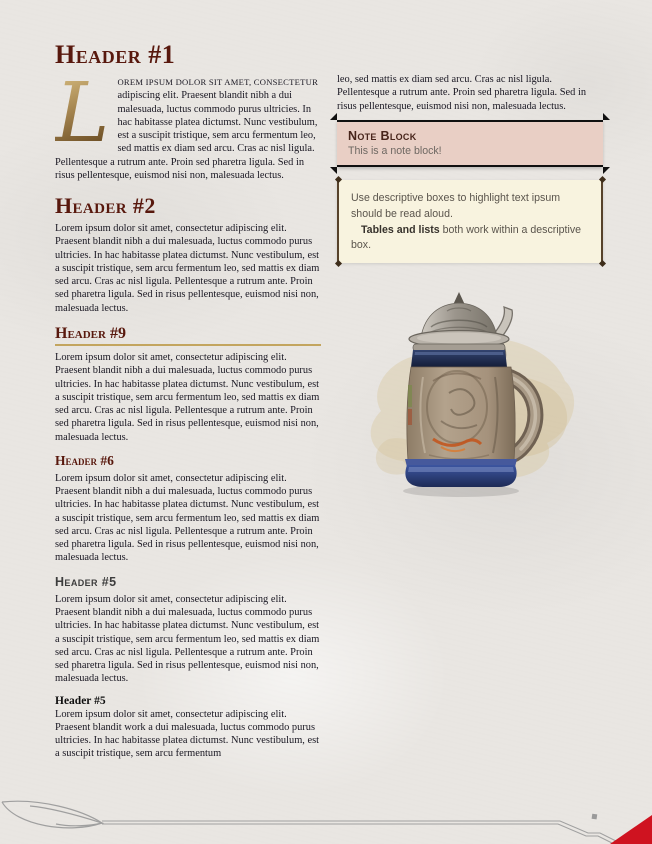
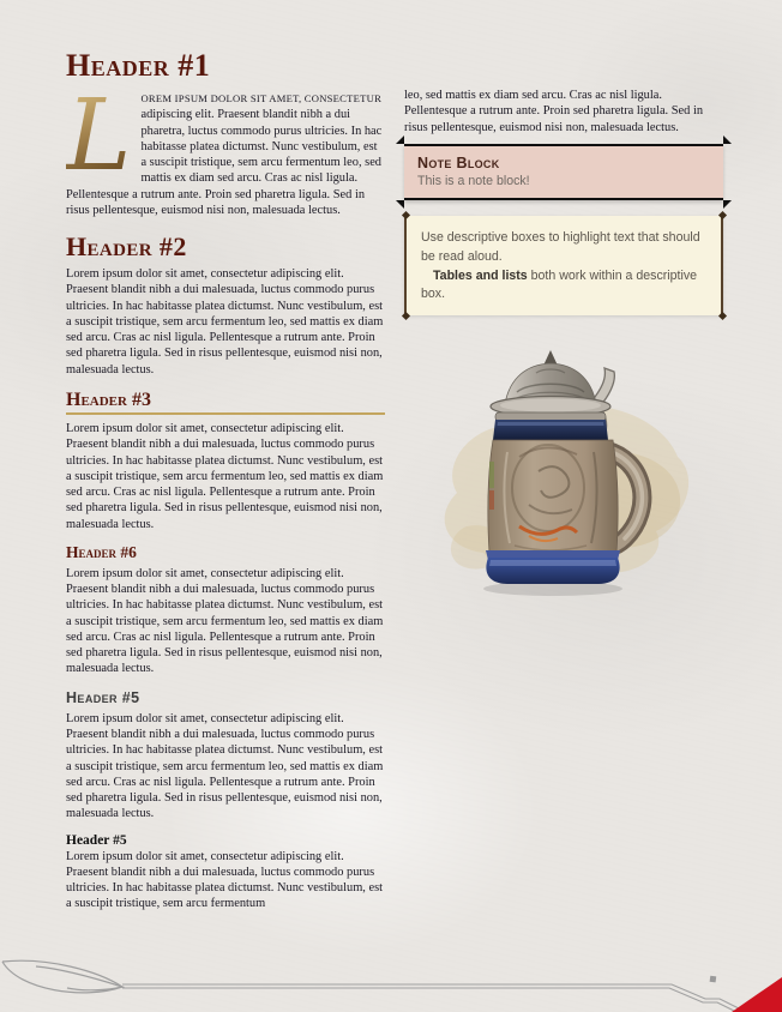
  Header #1
  L
- OREM IPSUM DOLOR SIT AMET, CONSECTETUR adipiscing elit. Praesent blandit nibh a dui malesuada, luctus commodo purus ultricies. In hac habitasse platea dictumst. Nunc vestibulum, est a suscipit tristique, sem arcu fermentum leo, sed mattis ex diam sed arcu. Cras ac nisl ligula. Pellentesque a rutrum ante. Proin sed pharetra ligula. Sed in risus pellentesque, euismod nisi non, malesuada lectus.
+ OREM IPSUM DOLOR SIT AMET, CONSECTETUR adipiscing elit. Praesent blandit nibh a dui pharetra, luctus commodo purus ultricies. In hac habitasse platea dictumst. Nunc vestibulum, est a suscipit tristique, sem arcu fermentum leo, sed mattis ex diam sed arcu. Cras ac nisl ligula. Pellentesque a rutrum ante. Proin sed pharetra ligula. Sed in risus pellentesque, euismod nisi non, malesuada lectus.
  Header #2
  Lorem ipsum dolor sit amet, consectetur adipiscing elit. Praesent blandit nibh a dui malesuada, luctus commodo purus ultricies. In hac habitasse platea dictumst. Nunc vestibulum, est a suscipit tristique, sem arcu fermentum leo, sed mattis ex diam sed arcu. Cras ac nisl ligula. Pellentesque a rutrum ante. Proin sed pharetra ligula. Sed in risus pellentesque, euismod nisi non, malesuada lectus.
- Header #9
+ Header #3
  Lorem ipsum dolor sit amet, consectetur adipiscing elit. Praesent blandit nibh a dui malesuada, luctus commodo purus ultricies. In hac habitasse platea dictumst. Nunc vestibulum, est a suscipit tristique, sem arcu fermentum leo, sed mattis ex diam sed arcu. Cras ac nisl ligula. Pellentesque a rutrum ante. Proin sed pharetra ligula. Sed in risus pellentesque, euismod nisi non, malesuada lectus.
  Header #6
  Lorem ipsum dolor sit amet, consectetur adipiscing elit. Praesent blandit nibh a dui malesuada, luctus commodo purus ultricies. In hac habitasse platea dictumst. Nunc vestibulum, est a suscipit tristique, sem arcu fermentum leo, sed mattis ex diam sed arcu. Cras ac nisl ligula. Pellentesque a rutrum ante. Proin sed pharetra ligula. Sed in risus pellentesque, euismod nisi non, malesuada lectus.
  Header #5
  Lorem ipsum dolor sit amet, consectetur adipiscing elit. Praesent blandit nibh a dui malesuada, luctus commodo purus ultricies. In hac habitasse platea dictumst. Nunc vestibulum, est a suscipit tristique, sem arcu fermentum leo, sed mattis ex diam sed arcu. Cras ac nisl ligula. Pellentesque a rutrum ante. Proin sed pharetra ligula. Sed in risus pellentesque, euismod nisi non, malesuada lectus.
  Header #5
- Lorem ipsum dolor sit amet, consectetur adipiscing elit. Praesent blandit work a dui malesuada, luctus commodo purus ultricies. In hac habitasse platea dictumst. Nunc vestibulum, est a suscipit tristique, sem arcu fermentum
+ Lorem ipsum dolor sit amet, consectetur adipiscing elit. Praesent blandit nibh a dui malesuada, luctus commodo purus ultricies. In hac habitasse platea dictumst. Nunc vestibulum, est a suscipit tristique, sem arcu fermentum
  leo, sed mattis ex diam sed arcu. Cras ac nisl ligula. Pellentesque a rutrum ante. Proin sed pharetra ligula. Sed in risus pellentesque, euismod nisi non, malesuada lectus.
  Note Block
  This is a note block!
- Use descriptive boxes to highlight text ipsum should be read aloud.
+ Use descriptive boxes to highlight text that should be read aloud.
  Tables and lists both work within a descriptive box.
